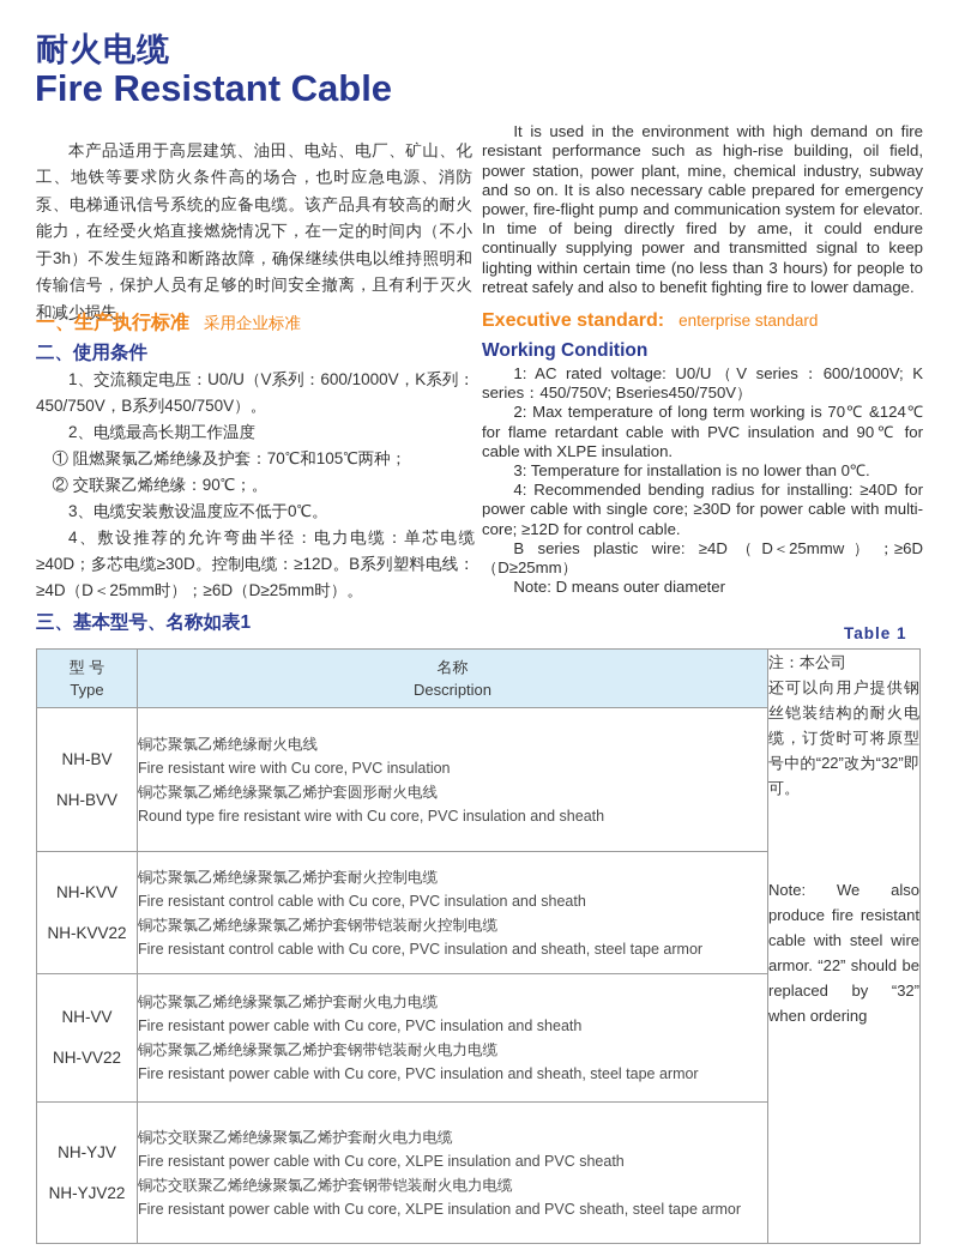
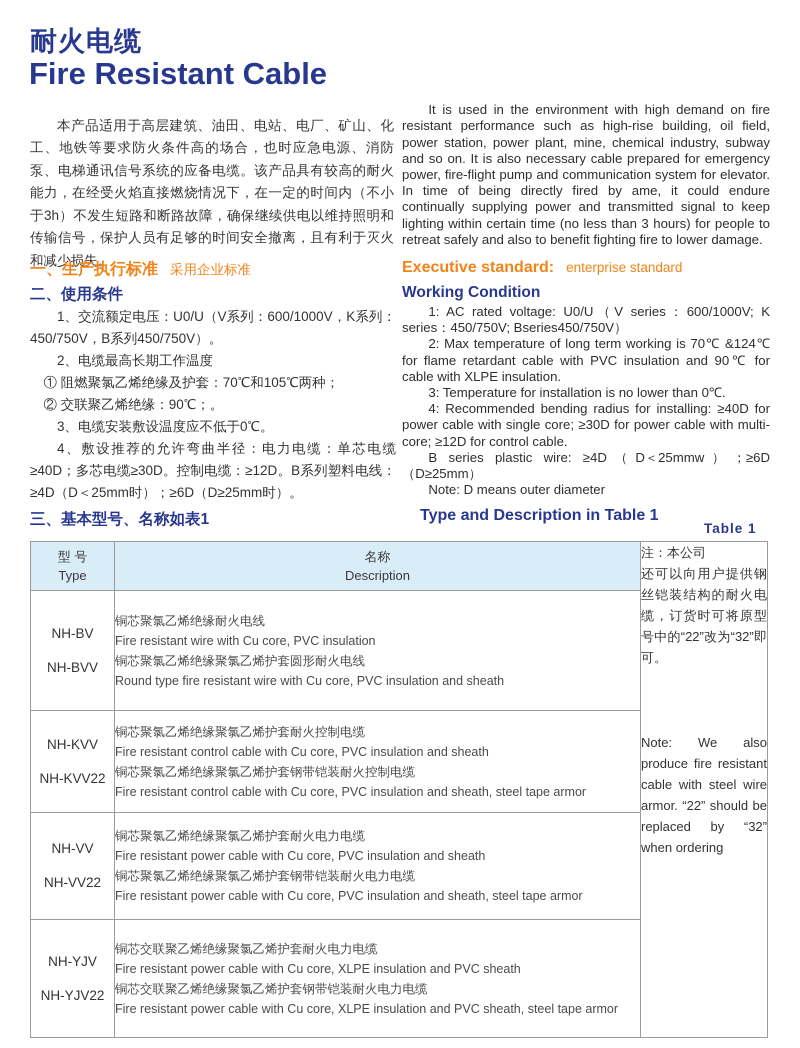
  耐火电缆
  Fire Resistant Cable
  本产品适用于高层建筑、油田、电站、电厂、矿山、化工、地铁等要求防火条件高的场合，也时应急电源、消防泵、电梯通讯信号系统的应备电缆。该产品具有较高的耐火能力，在经受火焰直接燃烧情况下，在一定的时间内（不小于3h）不发生短路和断路故障，确保继续供电以维持照明和传输信号，保护人员有足够的时间安全撤离，且有利于灭火和减少损失。
  It is used in the environment with high demand on fire resistant performance such as high-rise building, oil field, power station, power plant, mine, chemical industry, subway and so on. It is also necessary cable prepared for emergency power, fire-flight pump and communication system for elevator. In time of being directly fired by ame, it could endure continually supplying power and transmitted signal to keep lighting within certain time (no less than 3 hours) for people to retreat safely and also to benefit fighting fire to lower damage.
  一、生产执行标准 采用企业标准
  Executive standard: enterprise standard
  二、使用条件
  Working Condition
  1、交流额定电压：U0/U（V系列：600/1000V，K系列：450/750V，B系列450/750V）。
  2、电缆最高长期工作温度
  ① 阻燃聚氯乙烯绝缘及护套：70℃和105℃两种；
  ② 交联聚乙烯绝缘：90℃；。
  3、电缆安装敷设温度应不低于0℃。
  4、敷设推荐的允许弯曲半径：电力电缆：单芯电缆≥40D；多芯电缆≥30D。控制电缆：≥12D。B系列塑料电线：≥4D（D＜25mm时）；≥6D（D≥25mm时）。
  1: AC rated voltage: U0/U（V series：600/1000V; K series：450/750V; Bseries450/750V）
  2: Max temperature of long term working is 70℃ &124℃ for flame retardant cable with PVC insulation and 90℃ for cable with XLPE insulation.
  3: Temperature for installation is no lower than 0℃.
  4: Recommended bending radius for installing: ≥40D for power cable with single core; ≥30D for power cable with multi-core; ≥12D for control cable.
  B series plastic wire: ≥4D（D＜25mmw）；≥6D（D≥25mm）
  Note: D means outer diameter
  三、基本型号、名称如表1
+ Type and Description in Table 1
  Table 1
  型 号 Type	名称 Description	注：本公司 还可以向用户提供钢丝铠装结构的耐火电缆，订货时可将原型号中的“22”改为“32”即可。 Note: We also produce fire resistant cable with steel wire armor. “22” should be replaced by “32” when ordering
  NH-BV NH-BVV	铜芯聚氯乙烯绝缘耐火电线 Fire resistant wire with Cu core, PVC insulation 铜芯聚氯乙烯绝缘聚氯乙烯护套圆形耐火电线 Round type fire resistant wire with Cu core, PVC insulation and sheath
  NH-KVV NH-KVV22	铜芯聚氯乙烯绝缘聚氯乙烯护套耐火控制电缆 Fire resistant control cable with Cu core, PVC insulation and sheath 铜芯聚氯乙烯绝缘聚氯乙烯护套钢带铠装耐火控制电缆 Fire resistant control cable with Cu core, PVC insulation and sheath, steel tape armor
  NH-VV NH-VV22	铜芯聚氯乙烯绝缘聚氯乙烯护套耐火电力电缆 Fire resistant power cable with Cu core, PVC insulation and sheath 铜芯聚氯乙烯绝缘聚氯乙烯护套钢带铠装耐火电力电缆 Fire resistant power cable with Cu core, PVC insulation and sheath, steel tape armor
  NH-YJV NH-YJV22	铜芯交联聚乙烯绝缘聚氯乙烯护套耐火电力电缆 Fire resistant power cable with Cu core, XLPE insulation and PVC sheath 铜芯交联聚乙烯绝缘聚氯乙烯护套钢带铠装耐火电力电缆 Fire resistant power cable with Cu core, XLPE insulation and PVC sheath, steel tape armor
